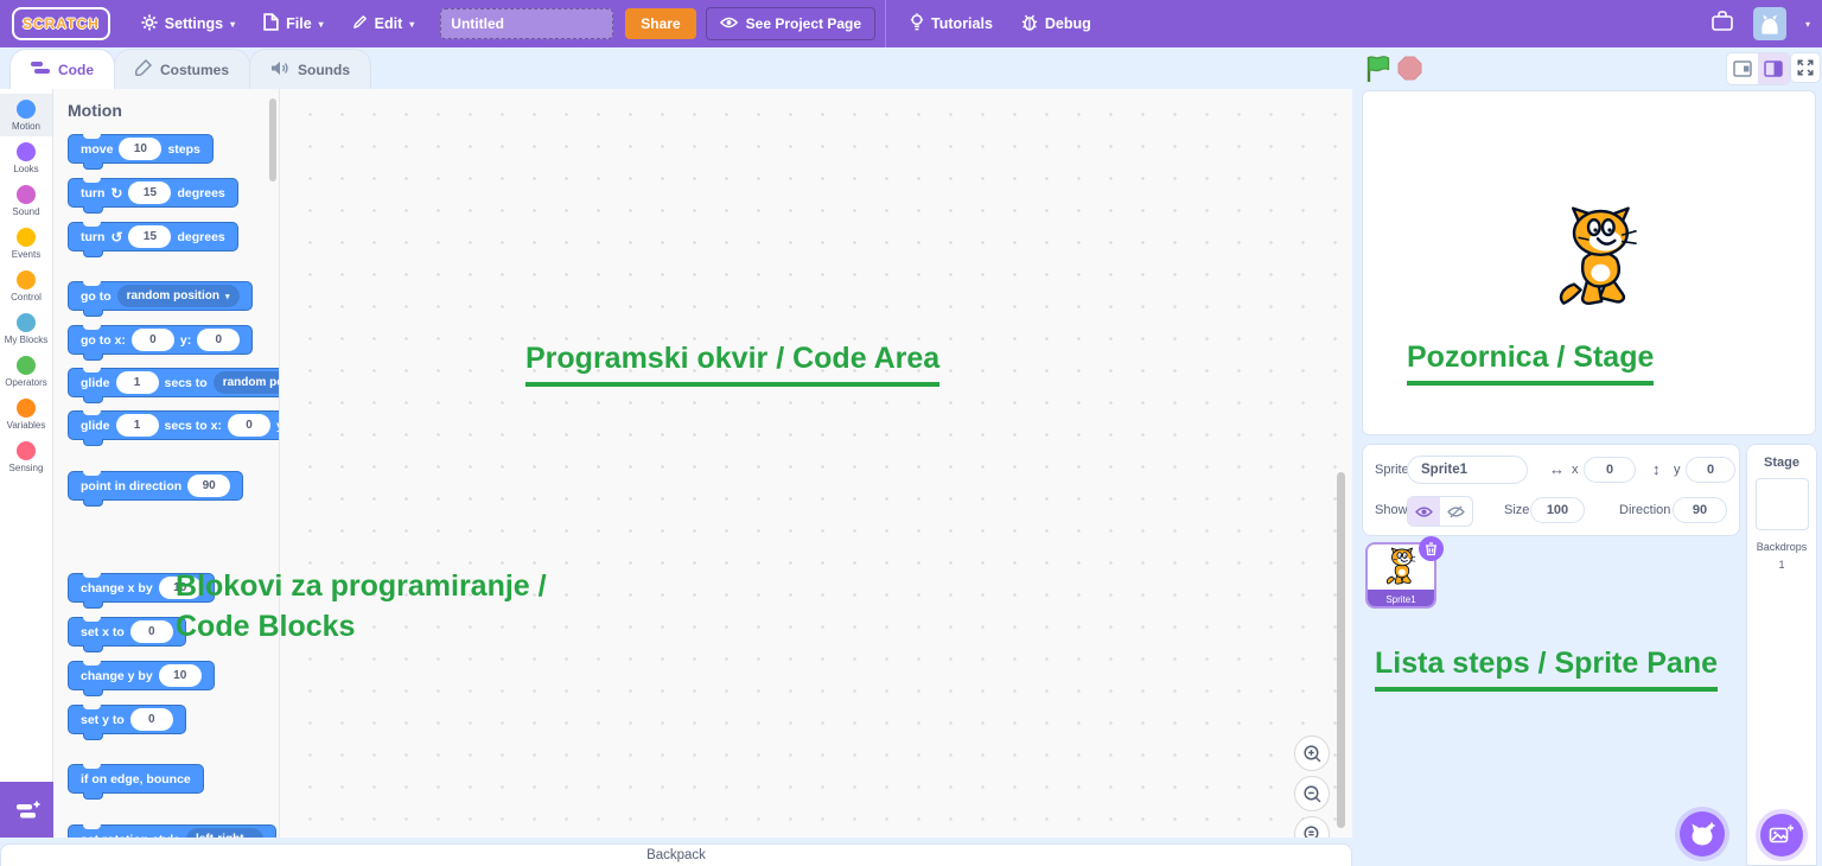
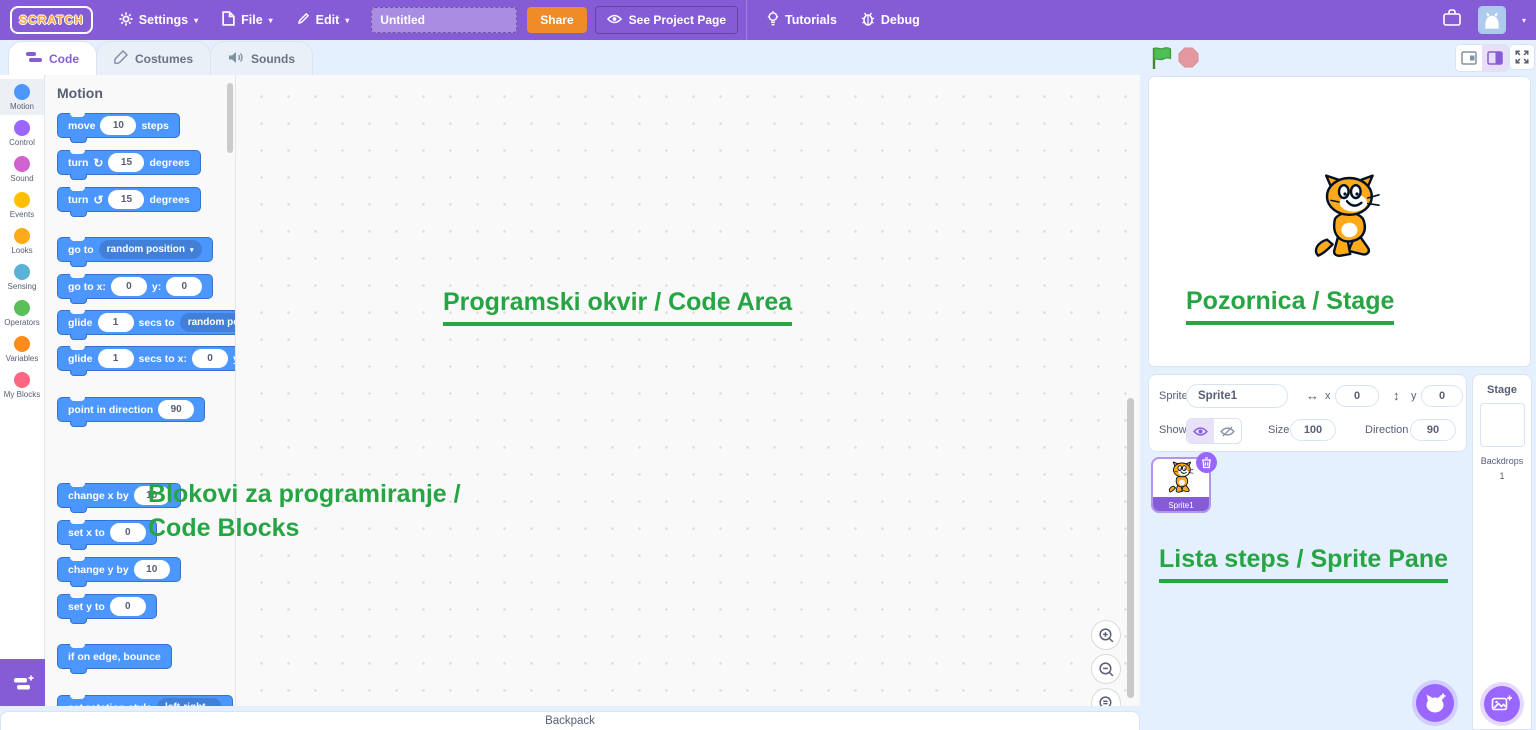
  SCRATCH
  Settings
  ▾
  File
  ▾
  Edit
  ▾
  Untitled
  Share
  See Project Page
  Tutorials
  Debug
  ▾
  Code
  Costumes
  Sounds
  Motion
- Looks
+ Control
  Sound
  Events
- Control
+ Looks
- My Blocks
+ Sensing
  Operators
  Variables
- Sensing
+ My Blocks
  Motion
  move
  10
  steps
  turn
  ↻
  15
  degrees
  turn
  ↺
  15
  degrees
  go to
  random position
  go to x:
  0
  y:
  0
  glide
  1
  secs to
  glide
  1
  secs to x:
  0
  point in direction
  90
  change x by
  10
  set x to
  0
  change y by
  10
  set y to
  0
  if on edge, bounce
  Programski okvir / Code Area
  Blokovi za programiranje /
  Code Blocks
  Pozornica / Stage
  Lista steps / Sprite Pane
  Sprite
  Sprite1
  ↔
  x
  0
  ↕
  y
  0
  Show
  Size
  100
  Direction
  90
  Sprite1
  Stage
  Backdrops
  1
  Backpack
